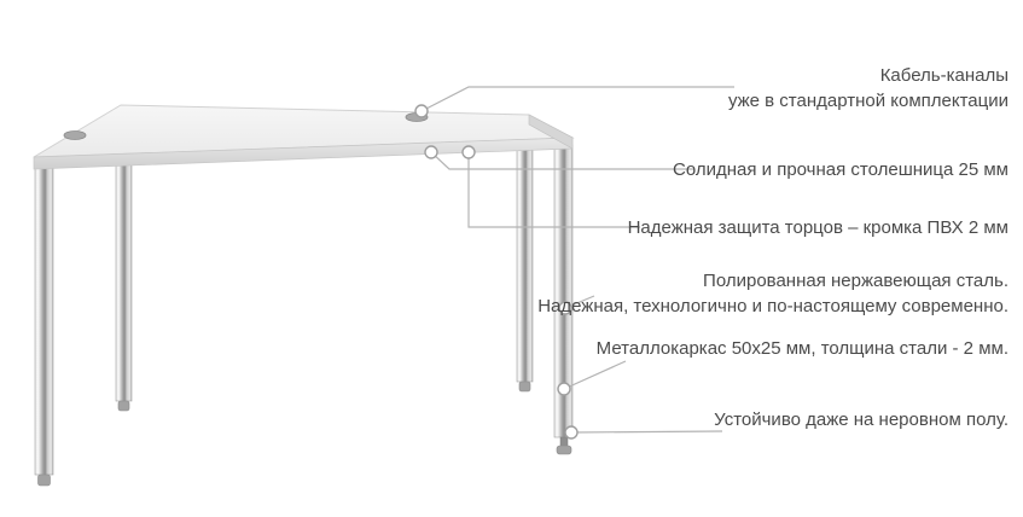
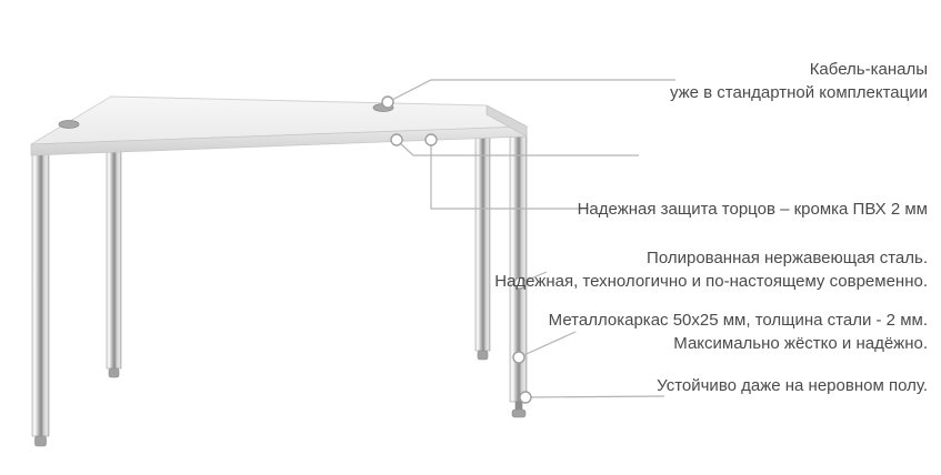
  Кабель-каналы
  уже в стандартной комплектации
- Солидная и прочная столешница 25 мм
  Надежная защита торцов – кромка ПВХ 2 мм
  Полированная нержавеющая сталь.
  Надежная, технологично и по-настоящему современно.
  Металлокаркас 50х25 мм, толщина стали - 2 мм.
+ Максимально жёстко и надёжно.
  Устойчиво даже на неровном полу.
